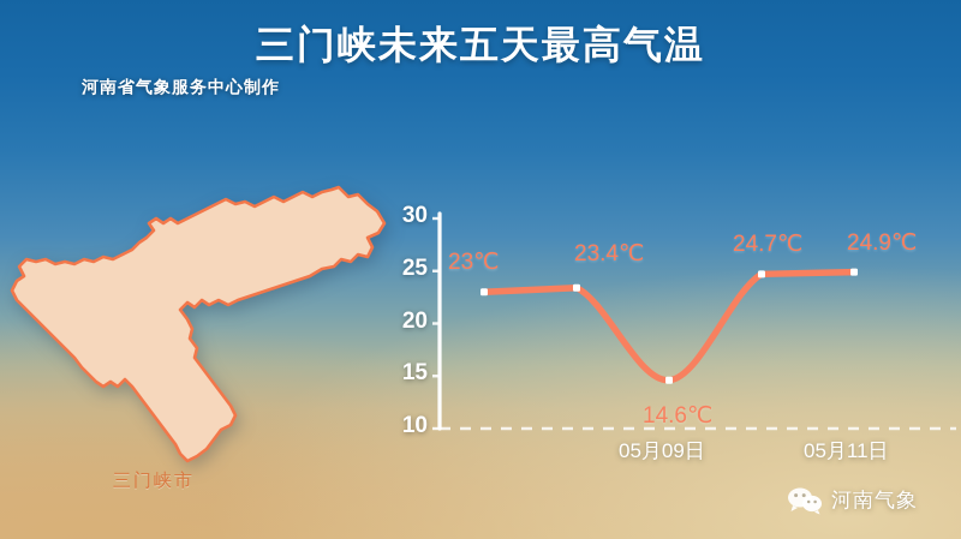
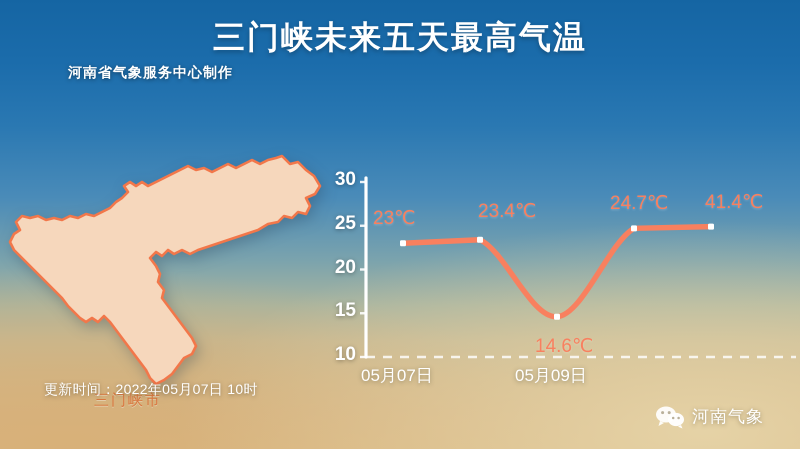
  三门峡未来五天最高气温
  河南省气象服务中心制作
  三门峡市
+ 更新时间：2022年05月07日 10时
  10
  15
  20
  25
  30
  23℃
  23.4℃
  14.6℃
  24.7℃
- 24.9℃
+ 41.4℃
+ 05月07日
  05月09日
- 05月11日
  河南气象
